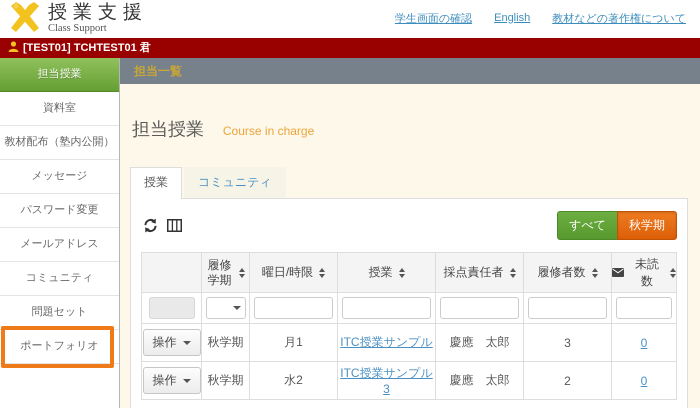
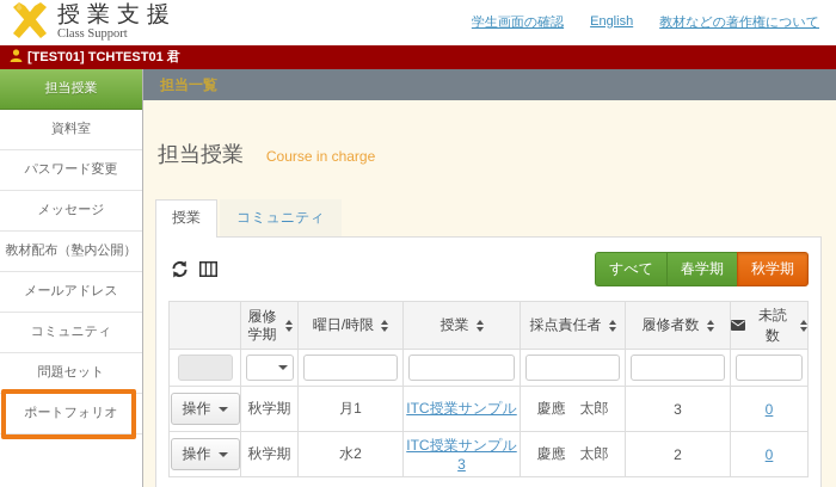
  授業支援
  Class Support
  学生画面の確認
  English
  教材などの著作権について
  [TEST01] TCHTEST01 君
  担当授業
  資料室
- 教材配布（塾内公開）
+ パスワード変更
  メッセージ
- パスワード変更
+ 教材配布（塾内公開）
  メールアドレス
  コミュニティ
  問題セット
  ポートフォリオ
  担当一覧
  担当授業 Course in charge
  授業
  コミュニティ
  すべて
+ 春学期
  秋学期
  	履修学期	曜日/時限	授業	採点責任者	履修者数	未読数
  操作	秋学期	月1	ITC授業サンプル	慶應 太郎	3	0
  操作	秋学期	水2	ITC授業サンプル3	慶應 太郎	2	0
